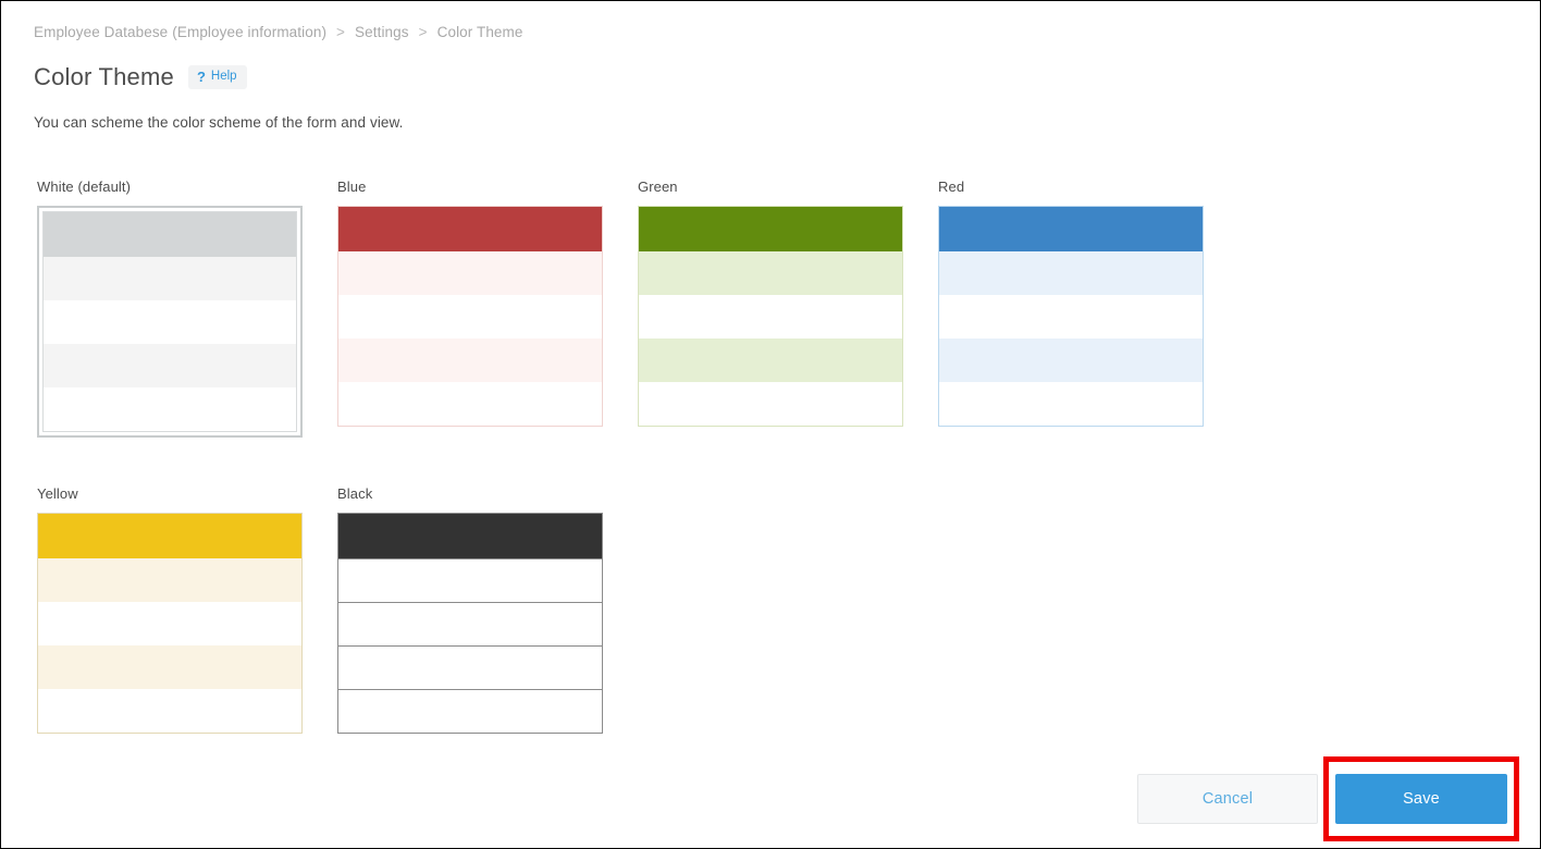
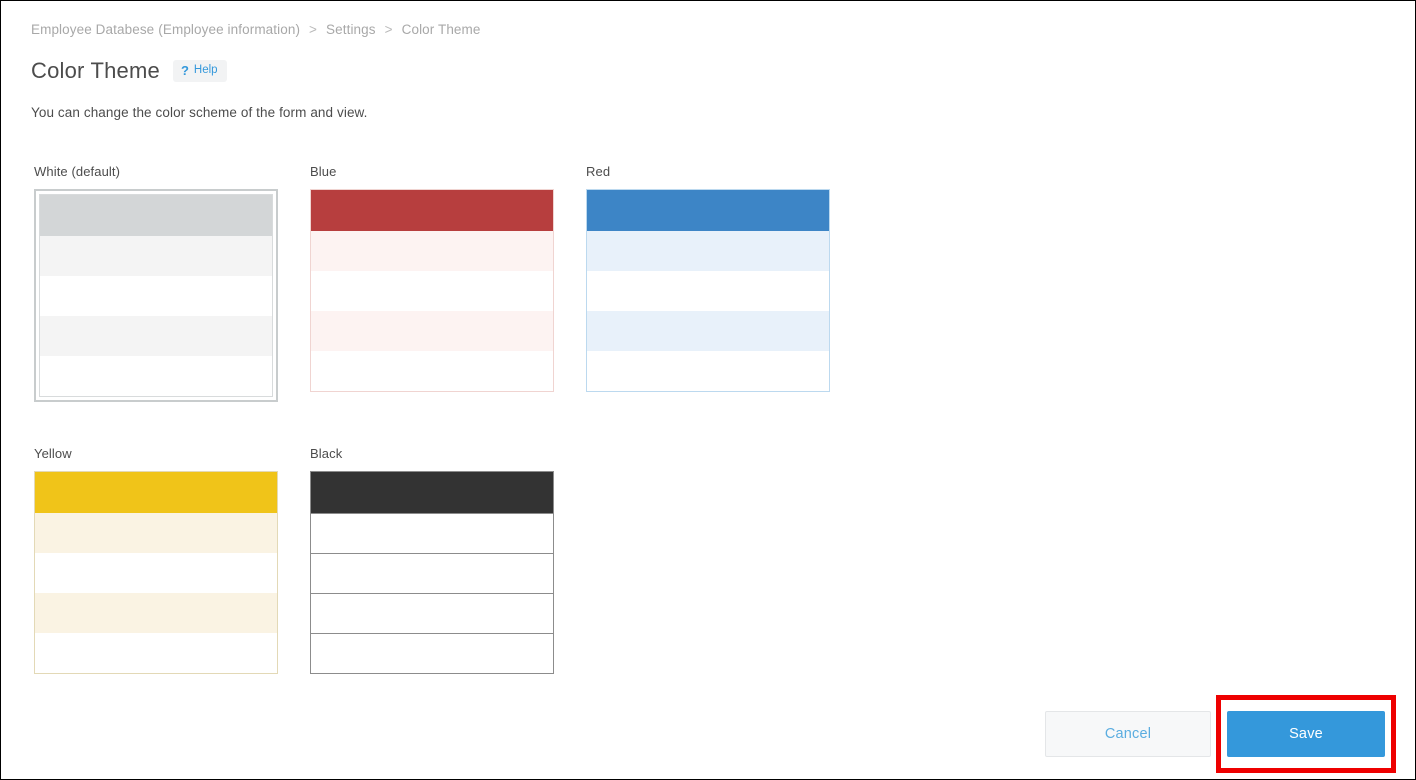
  Employee Databese (Employee information) > Settings > Color Theme
  Color Theme
  ?
  Help
- You can scheme the color scheme of the form and view.
+ You can change the color scheme of the form and view.
  White (default)
  Blue
- Green
  Red
  Yellow
  Black
  Cancel
  Save
